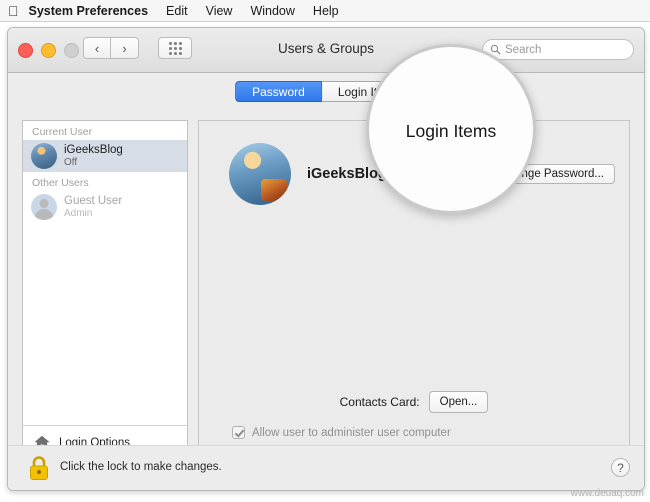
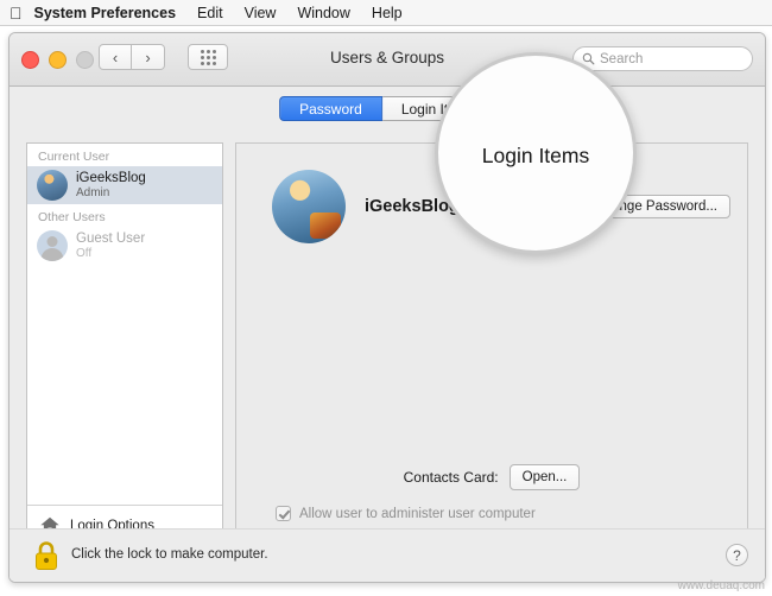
  
  System Preferences
  Edit
  View
  Window
  Help
  ‹
  ›
  Users & Groups
  Search
  Password
  Current User
  iGeeksBlog
- Off
+ Admin
  Other Users
  Guest User
- Admin
+ Off
  Login Options
  iGeeksBlo
  nge Password...
  Contacts Card:
  Open...
  Allow user to administer user computer
- Click the lock to make changes.
+ Click the lock to make computer.
  ?
  Login Items
  www.deuaq.com
